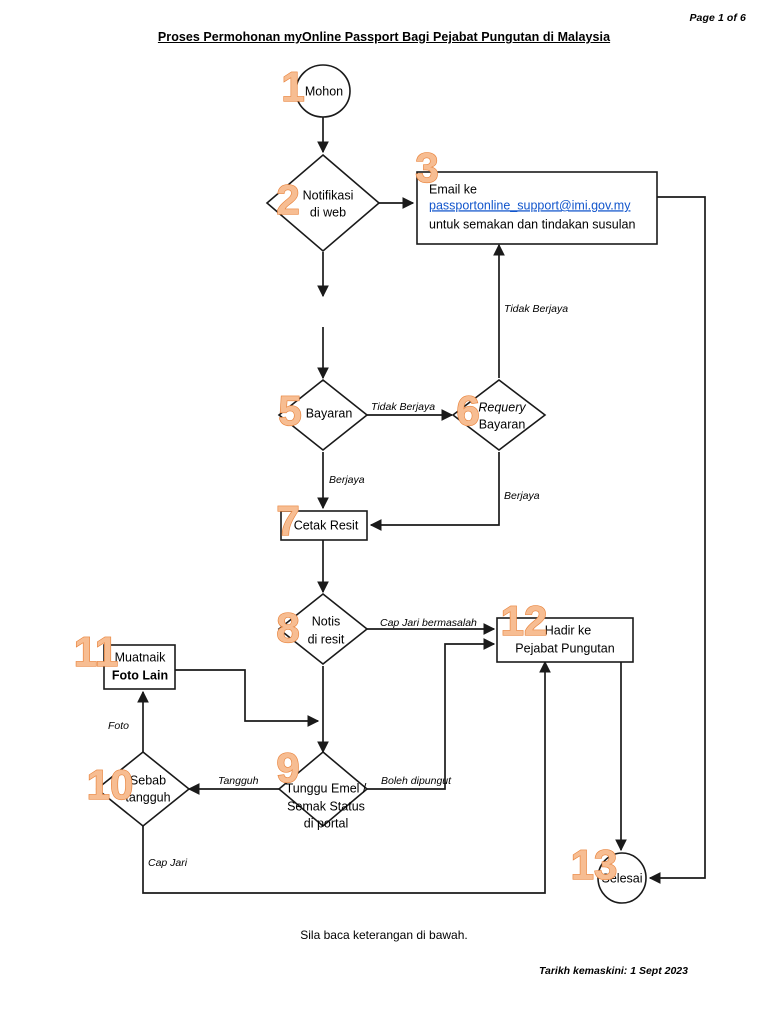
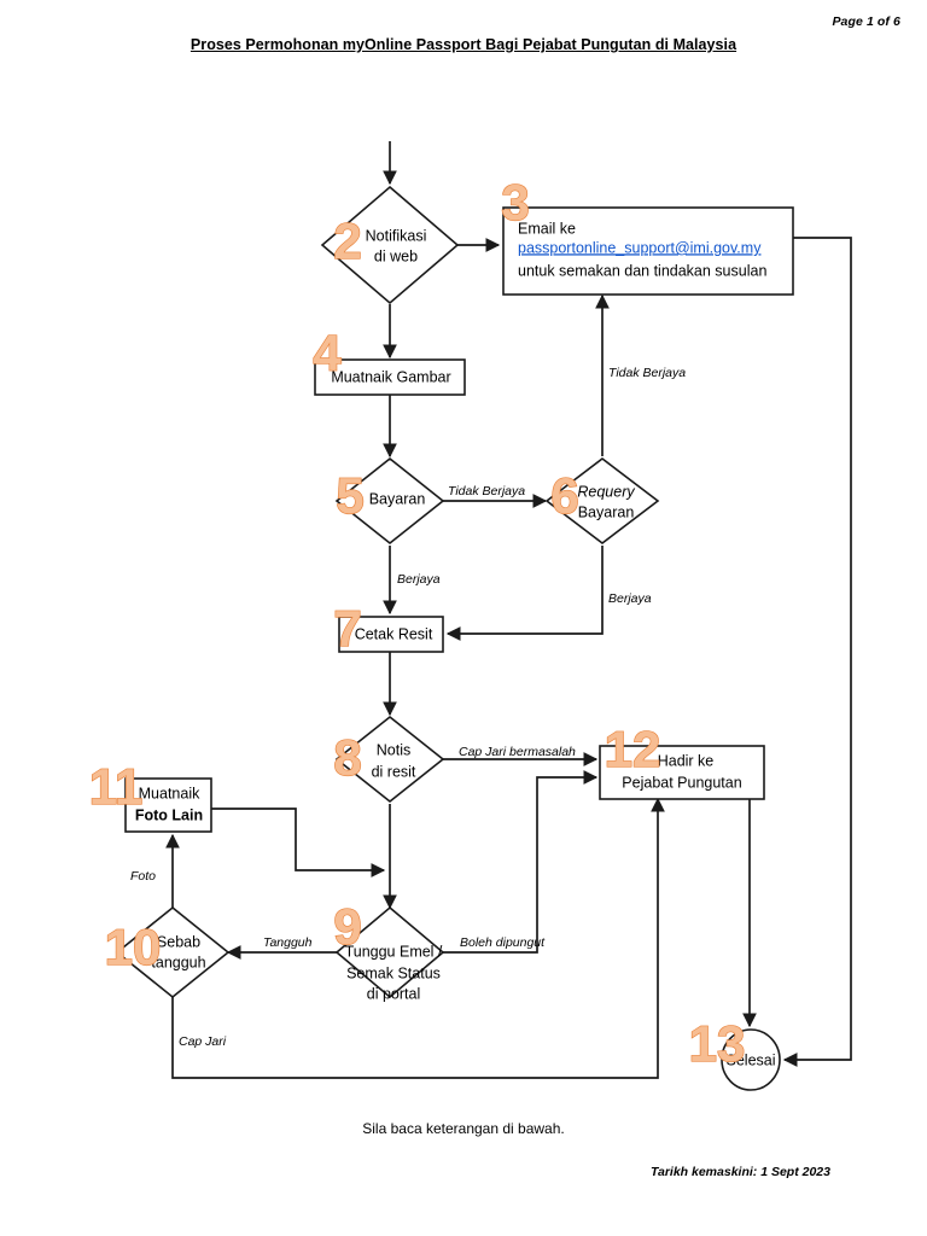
  Page 1 of 6
  Proses Permohonan myOnline Passport Bagi Pejabat Pungutan di Malaysia
  Tidak Berjaya
  Tidak Berjaya
  Berjaya
  Berjaya
  Cap Jari bermasalah
  Boleh dipungut
  Tangguh
  Foto
  Cap Jari
- Mohon
- 1
  Notifikasi
  di web
  2
  Email ke
  passportonline_support@imi.gov.my
  untuk semakan dan tindakan susulan
  3
+ Muatnaik Gambar
+ 4
  Bayaran
  5
  Requery
  Bayaran
  6
  Cetak Resit
  7
  Notis
  di resit
  8
  Tunggu Emel /
  Semak Status
  di portal
  9
  Sebab
  tangguh
  10
  Muatnaik
  Foto Lain
  11
  Hadir ke
  Pejabat Pungutan
  12
  Selesai
  13
  Sila baca keterangan di bawah.
  Tarikh kemaskini: 1 Sept 2023
